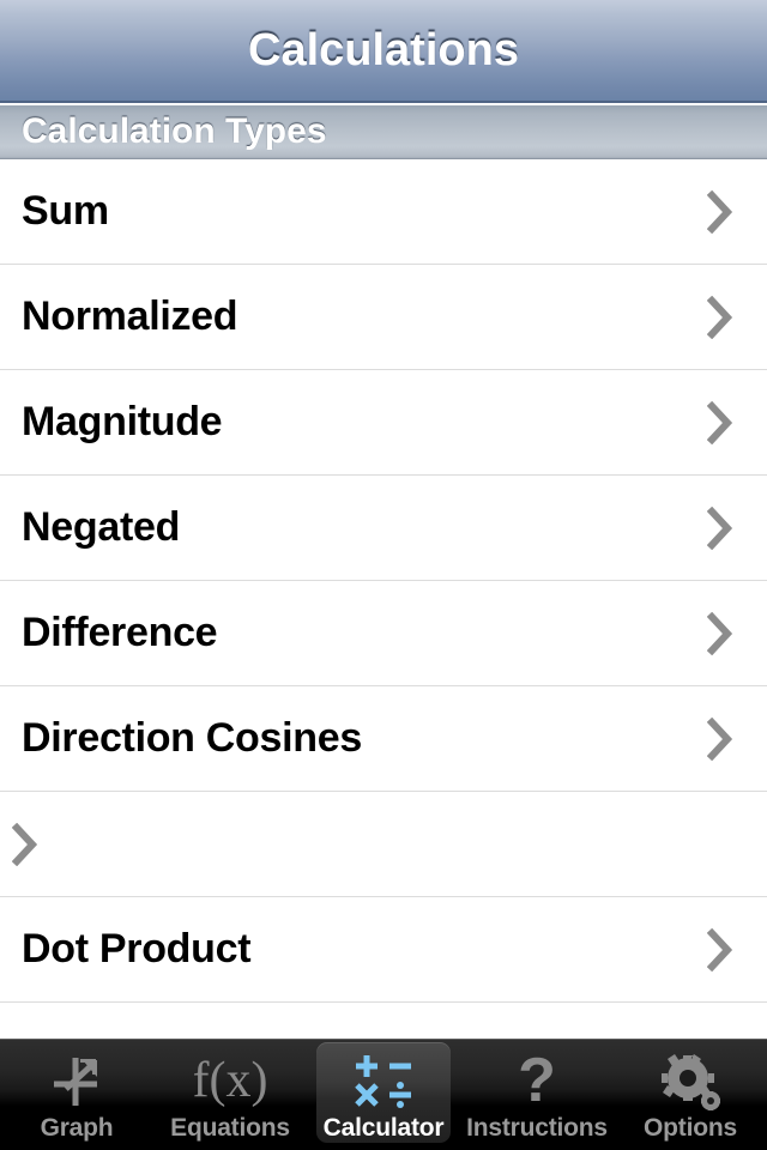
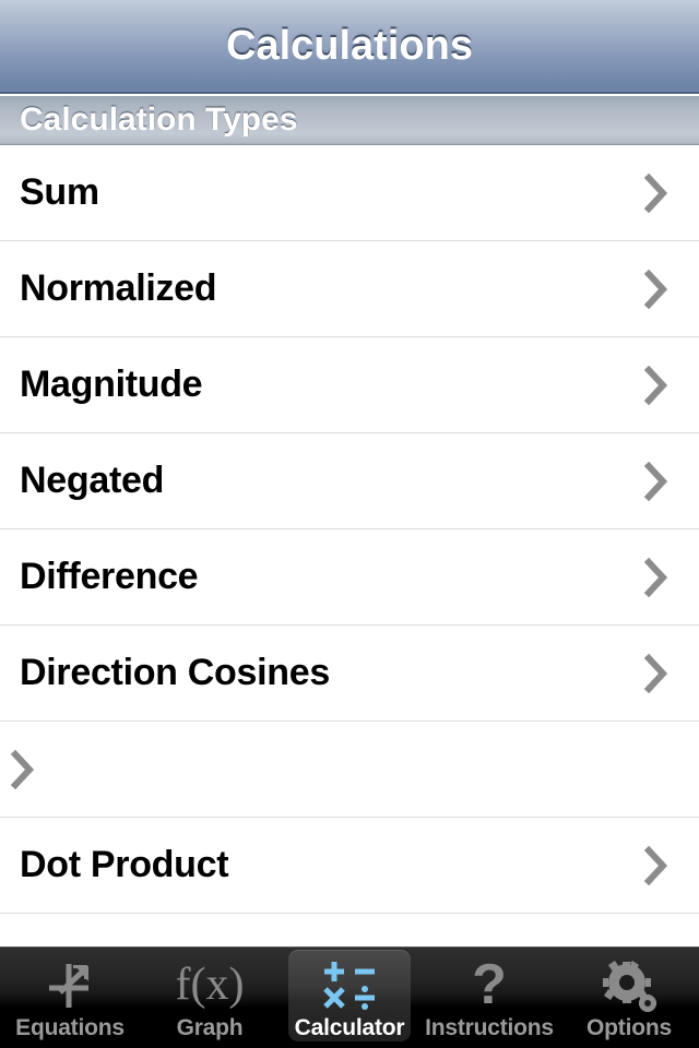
  Calculations
  Calculation Types
  Sum
  Normalized
  Magnitude
  Negated
  Difference
  Direction Cosines
  Dot Product
- Graph
+ Equations
  f(x)
- Equations
+ Graph
  Calculator
  ?
  Instructions
  Options
